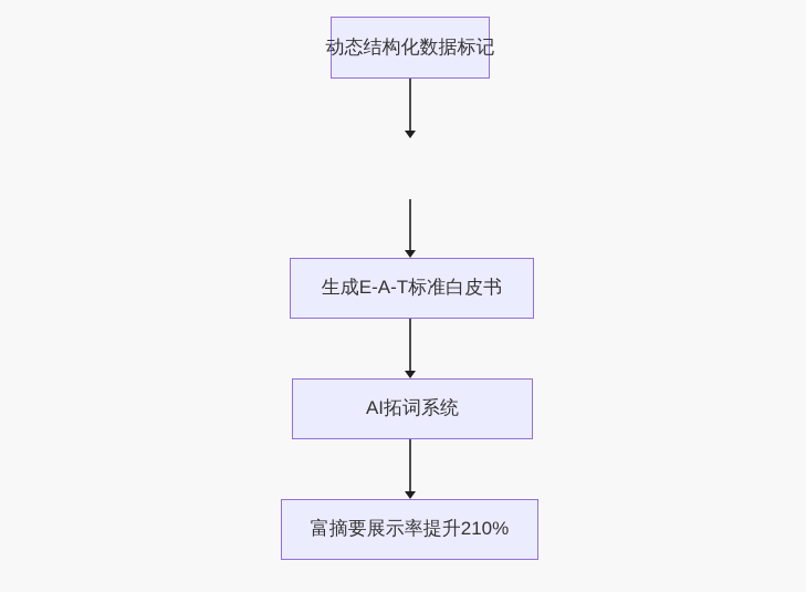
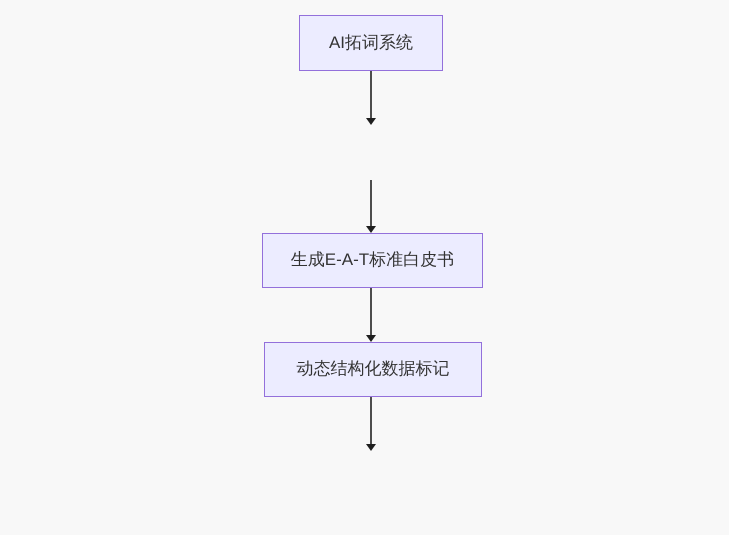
- 动态结构化数据标记
+ AI拓词系统
  生成E-A-T标准白皮书
- AI拓词系统
+ 动态结构化数据标记
- 富摘要展示率提升210%
